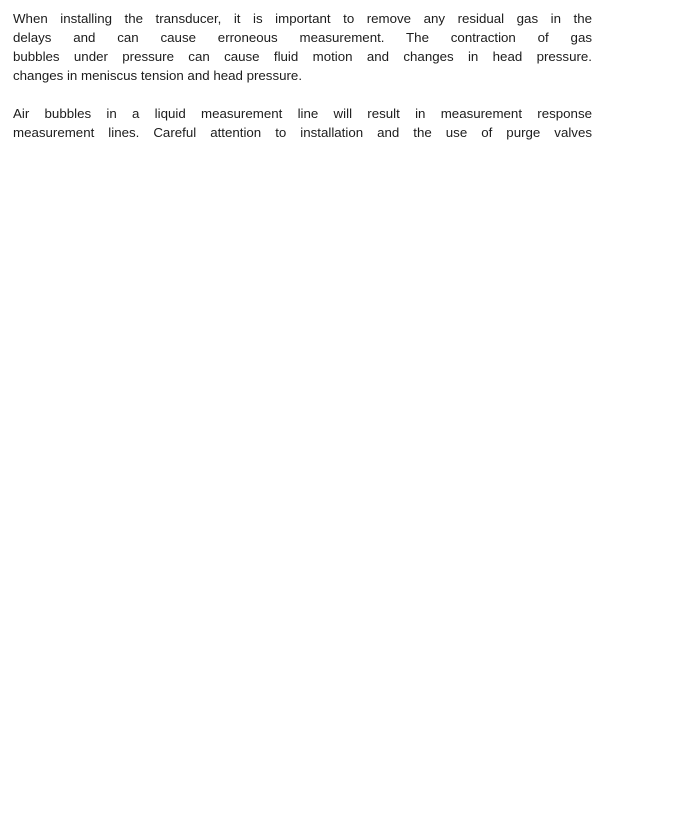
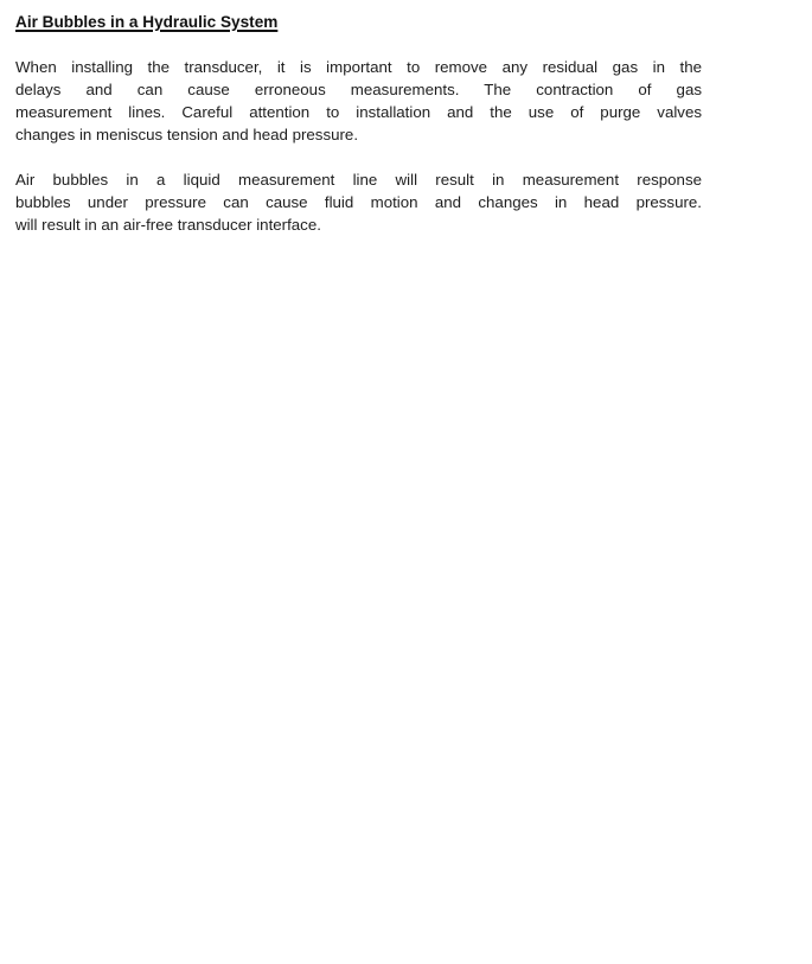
+ Air Bubbles in a Hydraulic System
  When installing the transducer, it is important to remove any residual gas in the
- delays and can cause erroneous measurement. The contraction of gas
+ delays and can cause erroneous measurements. The contraction of gas
- bubbles under pressure can cause fluid motion and changes in head pressure.
+ measurement lines. Careful attention to installation and the use of purge valves
  changes in meniscus tension and head pressure.
  Air bubbles in a liquid measurement line will result in measurement response
- measurement lines. Careful attention to installation and the use of purge valves
+ bubbles under pressure can cause fluid motion and changes in head pressure.
+ will result in an air-free transducer interface.
